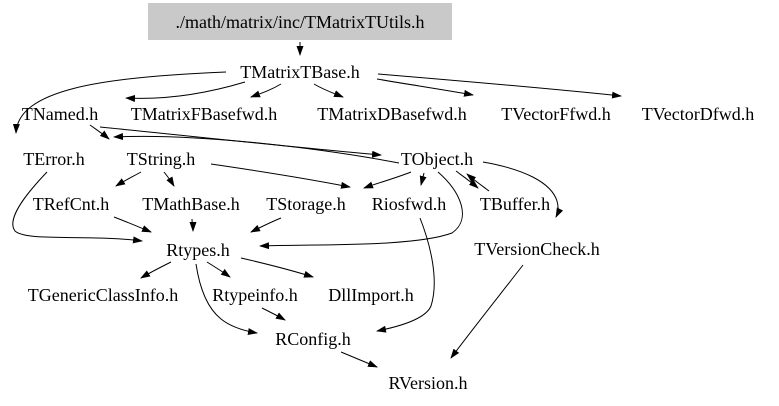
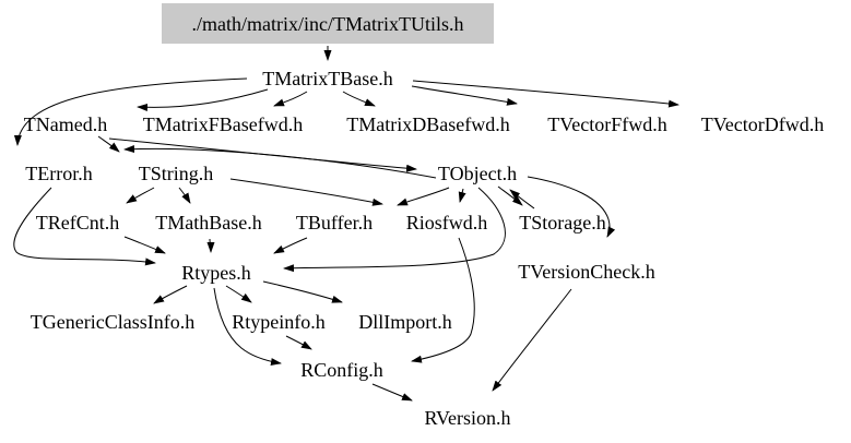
  ./math/matrix/inc/TMatrixTUtils.h
  TMatrixTBase.h
  TNamed.h
  TMatrixFBasefwd.h
  TMatrixDBasefwd.h
  TVectorFfwd.h
  TVectorDfwd.h
  TError.h
  TString.h
  TObject.h
  TRefCnt.h
  TMathBase.h
- TStorage.h
+ TBuffer.h
  Riosfwd.h
- TBuffer.h
+ TStorage.h
  Rtypes.h
  TVersionCheck.h
  TGenericClassInfo.h
  Rtypeinfo.h
  DllImport.h
  RConfig.h
  RVersion.h
